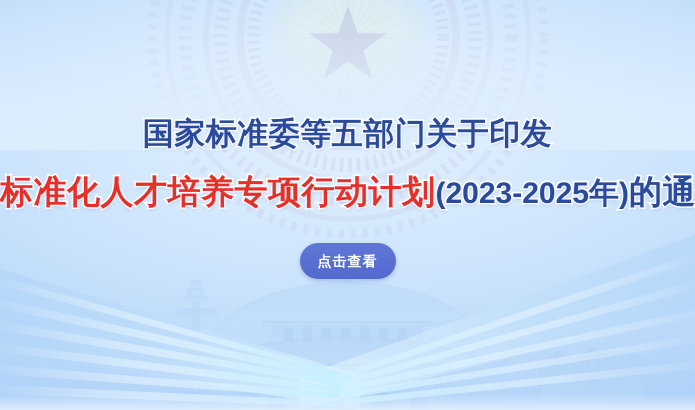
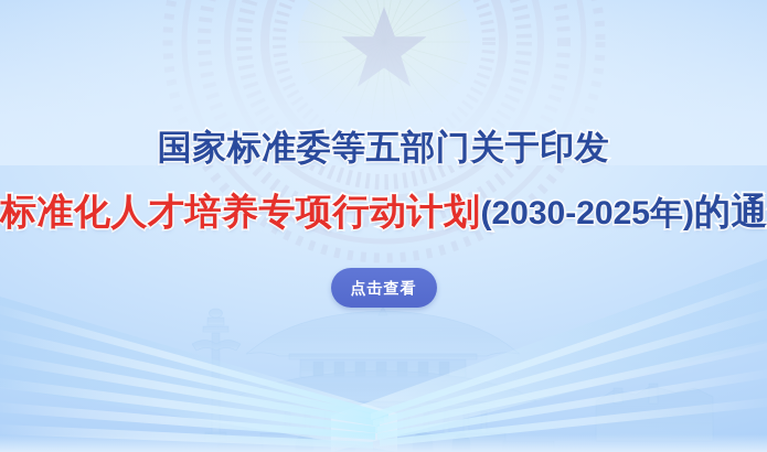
  国家标准委等五部门关于印发
- 标准化人才培养专项行动计划(2023-2025年)的通
+ 标准化人才培养专项行动计划(2030-2025年)的通
  点击查看
